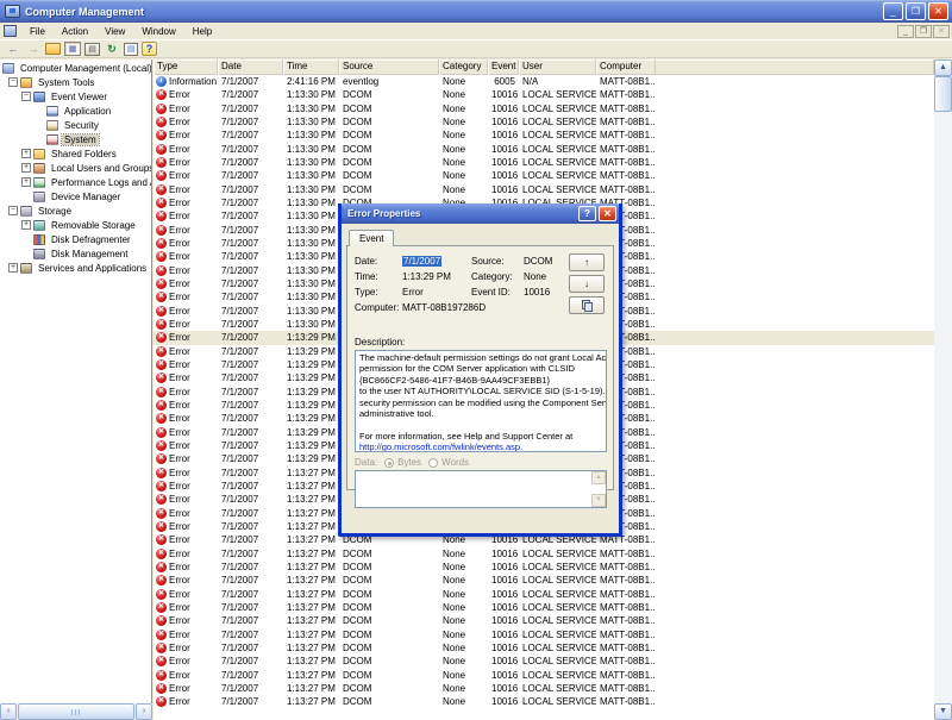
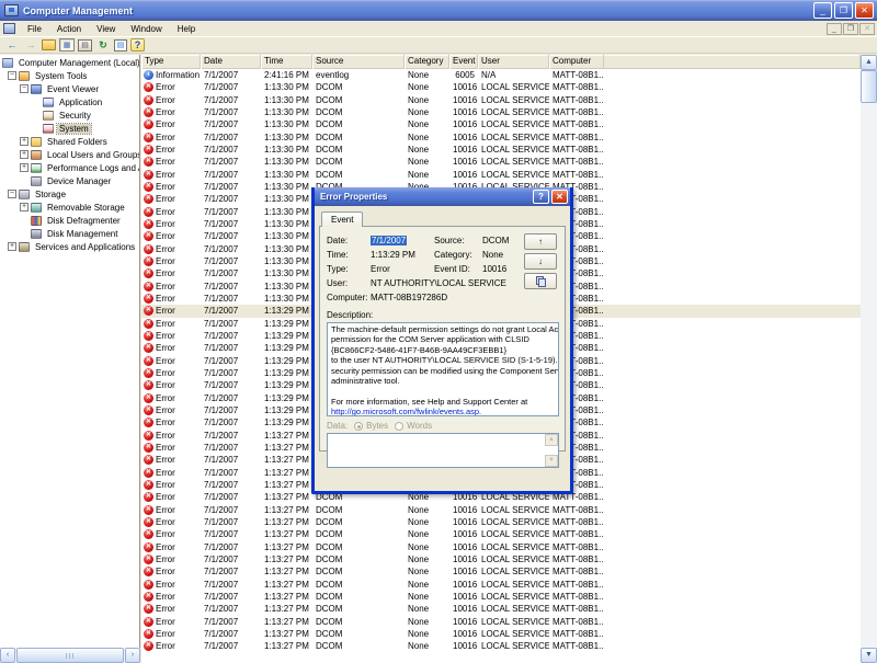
  Computer Management
  _
  ❐
  ✕
  File
  Action
  View
  Window
  Help
  ←
  →
  ↻
  ?
  Computer Management (Local)
  System Tools
  Event Viewer
  Application
  Security
  System
  Shared Folders
  Local Users and Group
  Performance Logs and
  Device Manager
  Storage
  Removable Storage
  Disk Defragmenter
  Disk Management
  Services and Applications
  Type
  Date
  Time
  Source
  Category
  Event
  User
  Computer
  Information
  7/1/2007
  2:41:16 PM
  eventlog
  None
  6005
  N/A
  MATT-08B1..
  Error
  7/1/2007
  1:13:30 PM
  DCOM
  None
  10016
  LOCAL SERVICE
  MATT-08B1..
  Error
  7/1/2007
  1:13:30 PM
  DCOM
  None
  10016
  LOCAL SERVICE
  MATT-08B1..
  Error
  7/1/2007
  1:13:30 PM
  DCOM
  None
  10016
  LOCAL SERVICE
  MATT-08B1..
  Error
  7/1/2007
  1:13:30 PM
  DCOM
  None
  10016
  LOCAL SERVICE
  MATT-08B1..
  Error
  7/1/2007
  1:13:30 PM
  DCOM
  None
  10016
  LOCAL SERVICE
  MATT-08B1..
  Error
  7/1/2007
  1:13:30 PM
  DCOM
  None
  10016
  LOCAL SERVICE
  MATT-08B1..
  Error
  7/1/2007
  1:13:30 PM
  DCOM
  None
  10016
  LOCAL SERVICE
  MATT-08B1..
  Error
  7/1/2007
  1:13:30 PM
  DCOM
  None
  10016
  LOCAL SERVICE
  MATT-08B1..
  Error
  7/1/2007
  1:13:30 PM
  Error
  7/1/2007
  1:13:30 PM
  Error
  7/1/2007
  1:13:30 PM
  Error
  7/1/2007
  1:13:30 PM
  Error
  7/1/2007
  1:13:30 PM
  Error
  7/1/2007
  1:13:30 PM
  Error
  7/1/2007
  1:13:30 PM
  Error
  7/1/2007
  1:13:30 PM
  Error
  7/1/2007
  1:13:30 PM
  Error
  7/1/2007
  1:13:30 PM
  Error
  7/1/2007
  1:13:29 PM
  Error
  7/1/2007
  1:13:29 PM
  Error
  7/1/2007
  1:13:29 PM
  Error
  7/1/2007
  1:13:29 PM
  Error
  7/1/2007
  1:13:29 PM
  Error
  7/1/2007
  1:13:29 PM
  Error
  7/1/2007
  1:13:29 PM
  Error
  7/1/2007
  1:13:29 PM
  Error
  7/1/2007
  1:13:29 PM
  Error
  7/1/2007
  1:13:29 PM
  Error
  7/1/2007
  1:13:27 PM
  Error
  7/1/2007
  1:13:27 PM
  Error
  7/1/2007
  1:13:27 PM
  Error
  7/1/2007
  1:13:27 PM
  Error
  7/1/2007
  1:13:27 PM
  Error
  7/1/2007
  1:13:27 PM
  DCOM
  None
  10016
  LOCAL SERVICE
  MATT-08B1..
  Error
  7/1/2007
  1:13:27 PM
  DCOM
  None
  10016
  LOCAL SERVICE
  MATT-08B1..
  Error
  7/1/2007
  1:13:27 PM
  DCOM
  None
  10016
  LOCAL SERVICE
  MATT-08B1..
  Error
  7/1/2007
  1:13:27 PM
  DCOM
  None
  10016
  LOCAL SERVICE
  MATT-08B1..
  Error
  7/1/2007
  1:13:27 PM
  DCOM
  None
  10016
  LOCAL SERVICE
  MATT-08B1..
  Error
  7/1/2007
  1:13:27 PM
  DCOM
  None
  10016
  LOCAL SERVICE
  MATT-08B1..
  Error
  7/1/2007
  1:13:27 PM
  DCOM
  None
  10016
  LOCAL SERVICE
  MATT-08B1..
  Error
  7/1/2007
  1:13:27 PM
  DCOM
  None
  10016
  LOCAL SERVICE
  MATT-08B1..
  Error
  7/1/2007
  1:13:27 PM
  DCOM
  None
  10016
  LOCAL SERVICE
  MATT-08B1..
  Error
  7/1/2007
  1:13:27 PM
  DCOM
  None
  10016
  LOCAL SERVICE
  MATT-08B1..
  Error
  7/1/2007
  1:13:27 PM
  DCOM
  None
  10016
  LOCAL SERVICE
  MATT-08B1..
  Error
  7/1/2007
  1:13:27 PM
  DCOM
  None
  10016
  LOCAL SERVICE
  MATT-08B1..
  Error
  7/1/2007
  1:13:27 PM
  DCOM
  None
  10016
  LOCAL SERVICE
  MATT-08B1..
  Error Properties
  ?
  ✕
  Event
  Date:
  7/1/2007
  Source:
  DCOM
  Time:
  1:13:29 PM
  Category:
  None
  Type:
  Error
  Event ID:
  10016
+ User:
+ NT AUTHORITY\LOCAL SERVICE
  Computer:
  MATT-08B197286D
  ↑
  ↓
  Description:
  The machine-default permission settings do not grant Local Ac
  permission for the COM Server application with CLSID
  {BC866CF2-5486-41F7-B46B-9AA49CF3EBB1}
  to the user NT AUTHORITY\LOCAL SERVICE SID (S-1-5-19).
  security permission can be modified using the Component Ser
  administrative tool.
  For more information, see Help and Support Center at
  http://go.microsoft.com/fwlink/events.asp.
  Data:
  Bytes
  Words
